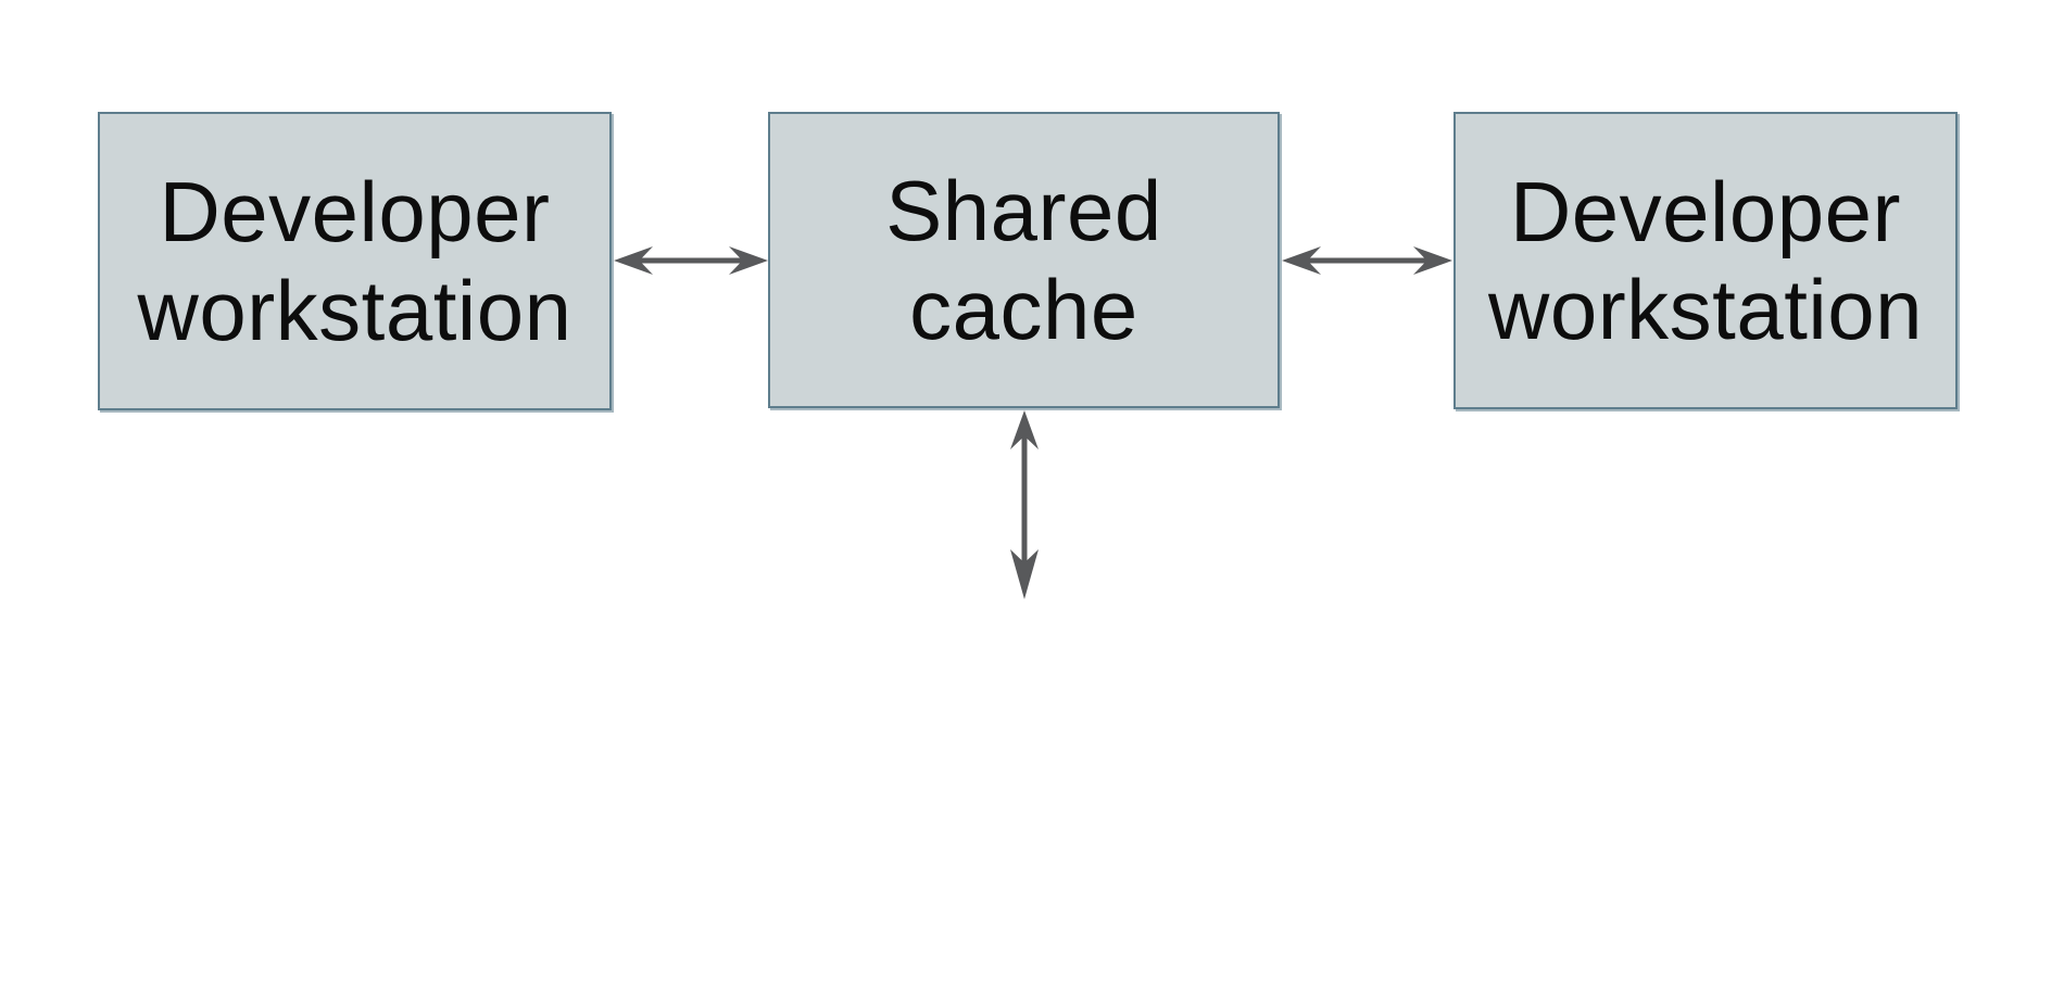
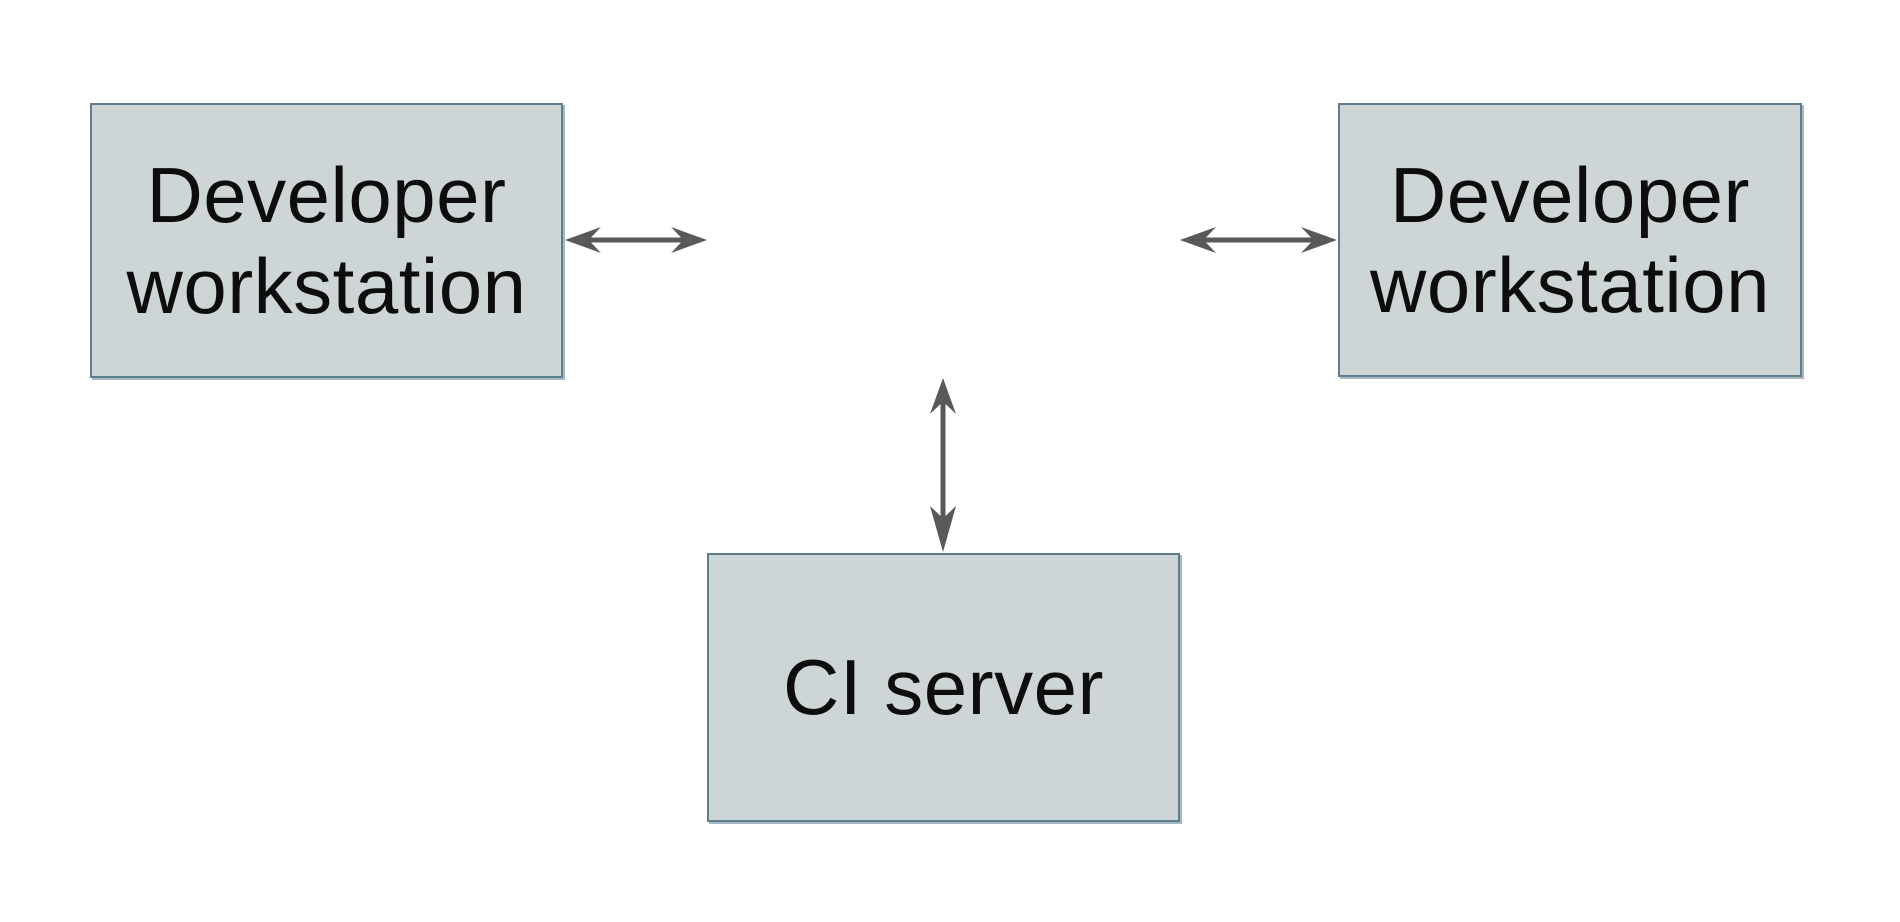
  Developer workstation
- Shared cache
  Developer workstation
+ CI server
